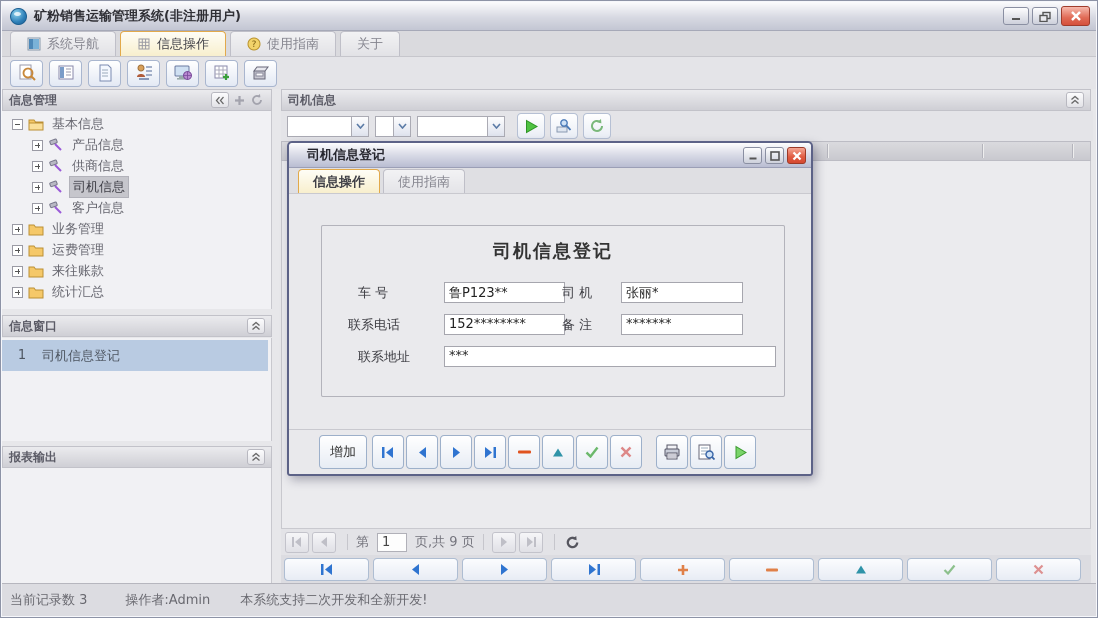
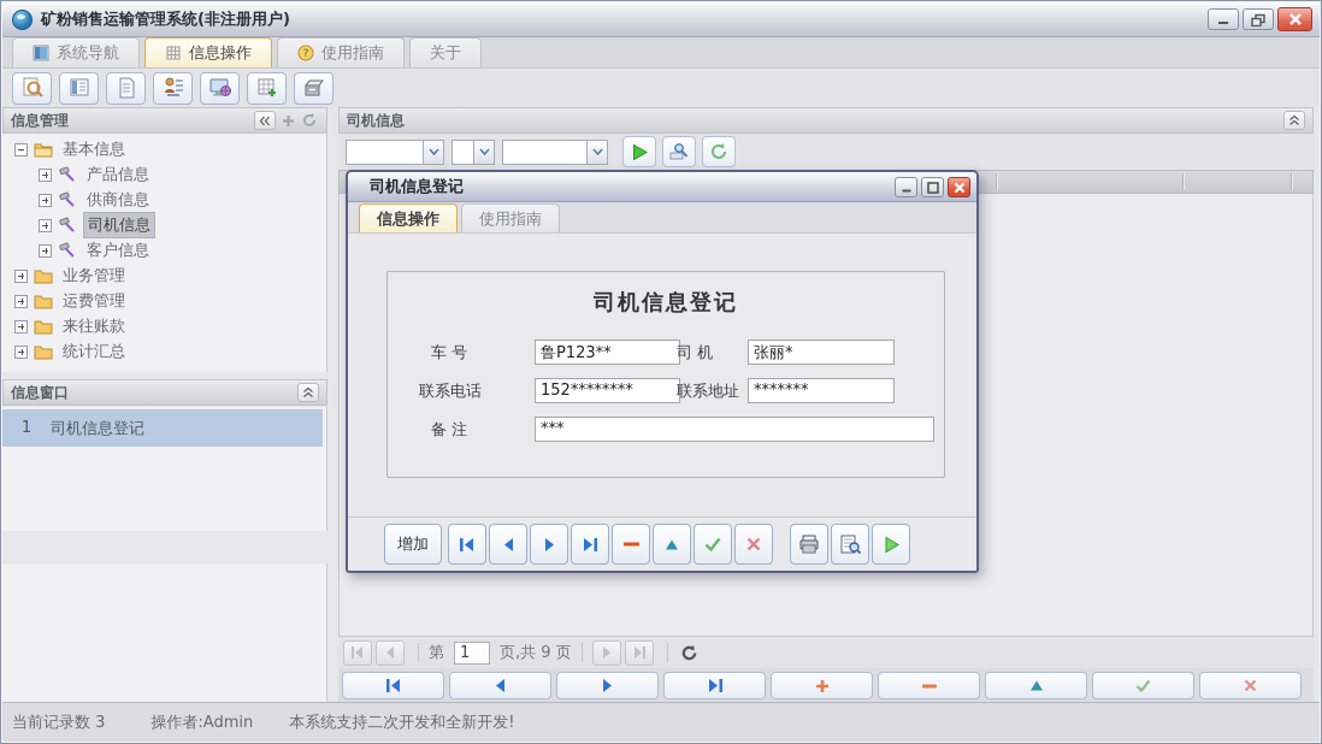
  矿粉销售运输管理系统(非注册用户)
  系统导航
  信息操作
  ?
  使用指南
  关于
  信息管理
  基本信息
  产品信息
  供商信息
  司机信息
  客户信息
  业务管理
  运费管理
  来往账款
  统计汇总
  信息窗口
  1
  司机信息登记
- 报表输出
  司机信息
  第
  1
  页,共 9 页
  当前记录数 3
  操作者:Admin
  本系统支持二次开发和全新开发!
  司机信息登记
  信息操作
  使用指南
  司机信息登记
  车 号
  鲁P123**
  司 机
  张丽*
  联系电话
  152********
- 备 注
+ 联系地址
  *******
- 联系地址
+ 备 注
  ***
  增加
